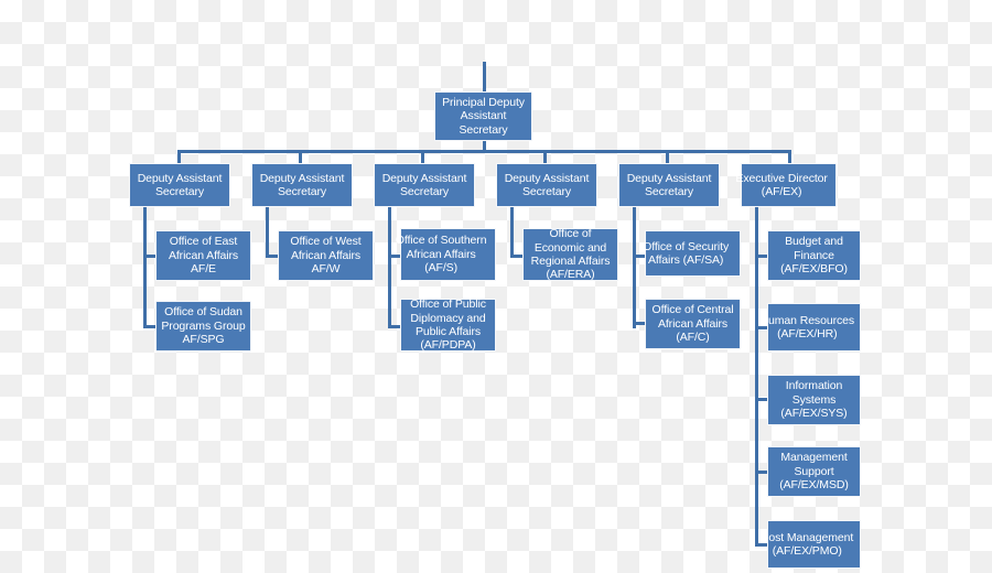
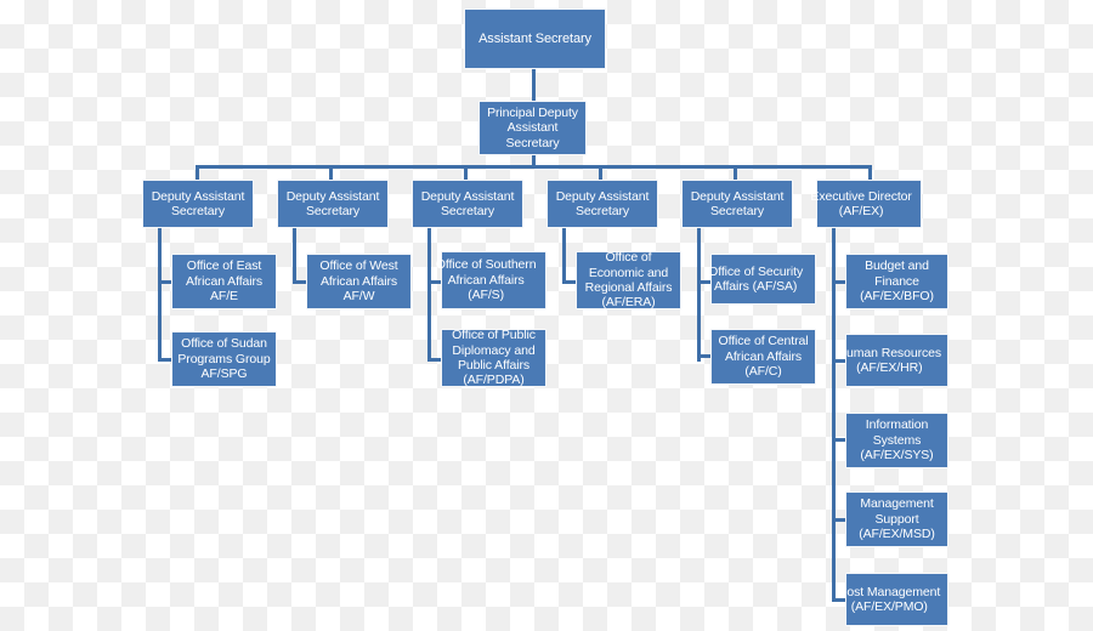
+ Assistant Secretary
  Principal Deputy
  Assistant
  Secretary
  Deputy Assistant
  Secretary
  Deputy Assistant
  Secretary
  Deputy Assistant
  Secretary
  Deputy Assistant
  Secretary
  Deputy Assistant
  Secretary
  Executive Director
  (AF/EX)
  Office of East
  African Affairs
  AF/E
  Office of Sudan
  Programs Group
  AF/SPG
  Office of West
  African Affairs
  AF/W
  Office of Southern
  African Affairs
  (AF/S)
  Office of Public
  Diplomacy and
  Public Affairs
  (AF/PDPA)
  Office of
  Economic and
  Regional Affairs
  (AF/ERA)
  Office of Security
  Affairs (AF/SA)
  Office of Central
  African Affairs
  (AF/C)
  Budget and
  Finance
  (AF/EX/BFO)
  Human Resources
  (AF/EX/HR)
  Information
  Systems
  (AF/EX/SYS)
  Management
  Support
  (AF/EX/MSD)
  Post Management
  (AF/EX/PMO)
